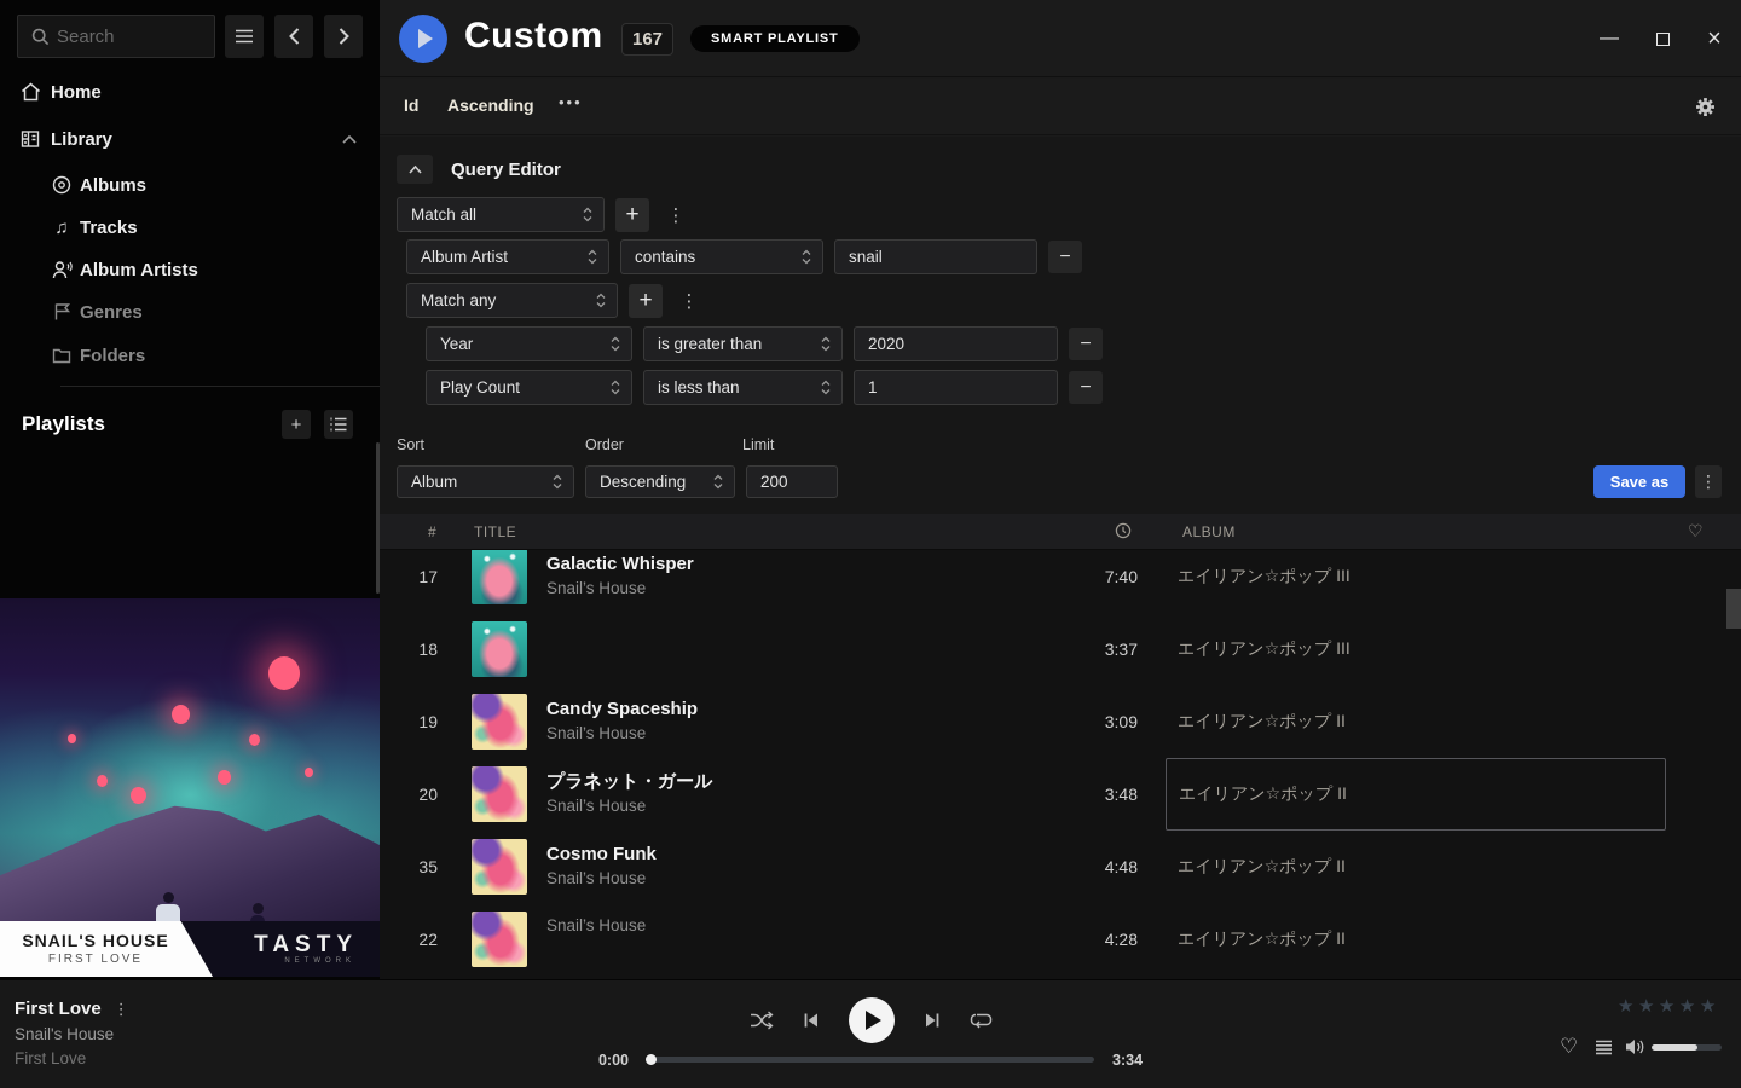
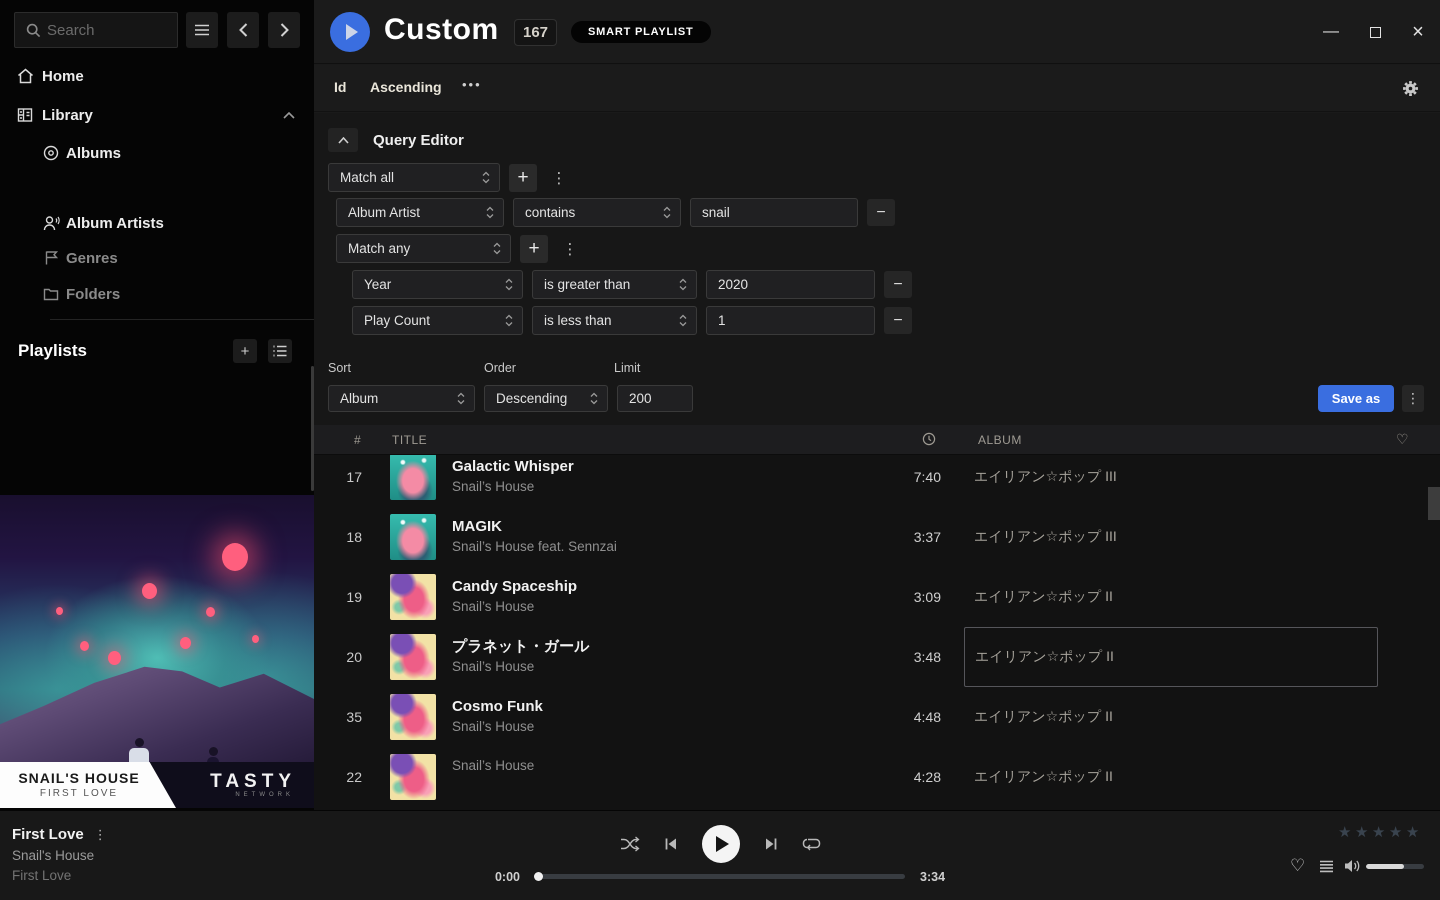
  Search
  Home
  Library
  Albums
- ♫
- Tracks
  Album Artists
  Genres
  Folders
  Playlists
  +
  SNAIL'S HOUSE
  FIRST LOVE
  TASTY
  Custom
  167
  SMART PLAYLIST
  —
  ×
  Id
  Ascending
  •••
  Query Editor
  Match all
  +
  ⋮
  Album Artist
  contains
  snail
  −
  Match any
  +
  ⋮
  Year
  is greater than
  2020
  −
  Play Count
  is less than
  1
  −
  Sort
  Order
  Limit
  Album
  Descending
  200
  Save as
  ⋮
  #
  TITLE
  ALBUM
  ♡
  17
  Galactic Whisper
  Snail’s House
  7:40
  エイリアン☆ポップ III
  18
+ MAGIK
+ Snail’s House feat. Sennzai
  3:37
  エイリアン☆ポップ III
  19
  Candy Spaceship
  Snail’s House
  3:09
  エイリアン☆ポップ II
  20
  プラネット・ガール
  Snail’s House
  3:48
  エイリアン☆ポップ II
  35
  Cosmo Funk
  Snail’s House
  4:48
  エイリアン☆ポップ II
  22
  Snail’s House
  4:28
  エイリアン☆ポップ II
  First Love
  ⋮
  Snail's House
  First Love
  0:00
  3:34
  ★★★★★
  ♡
